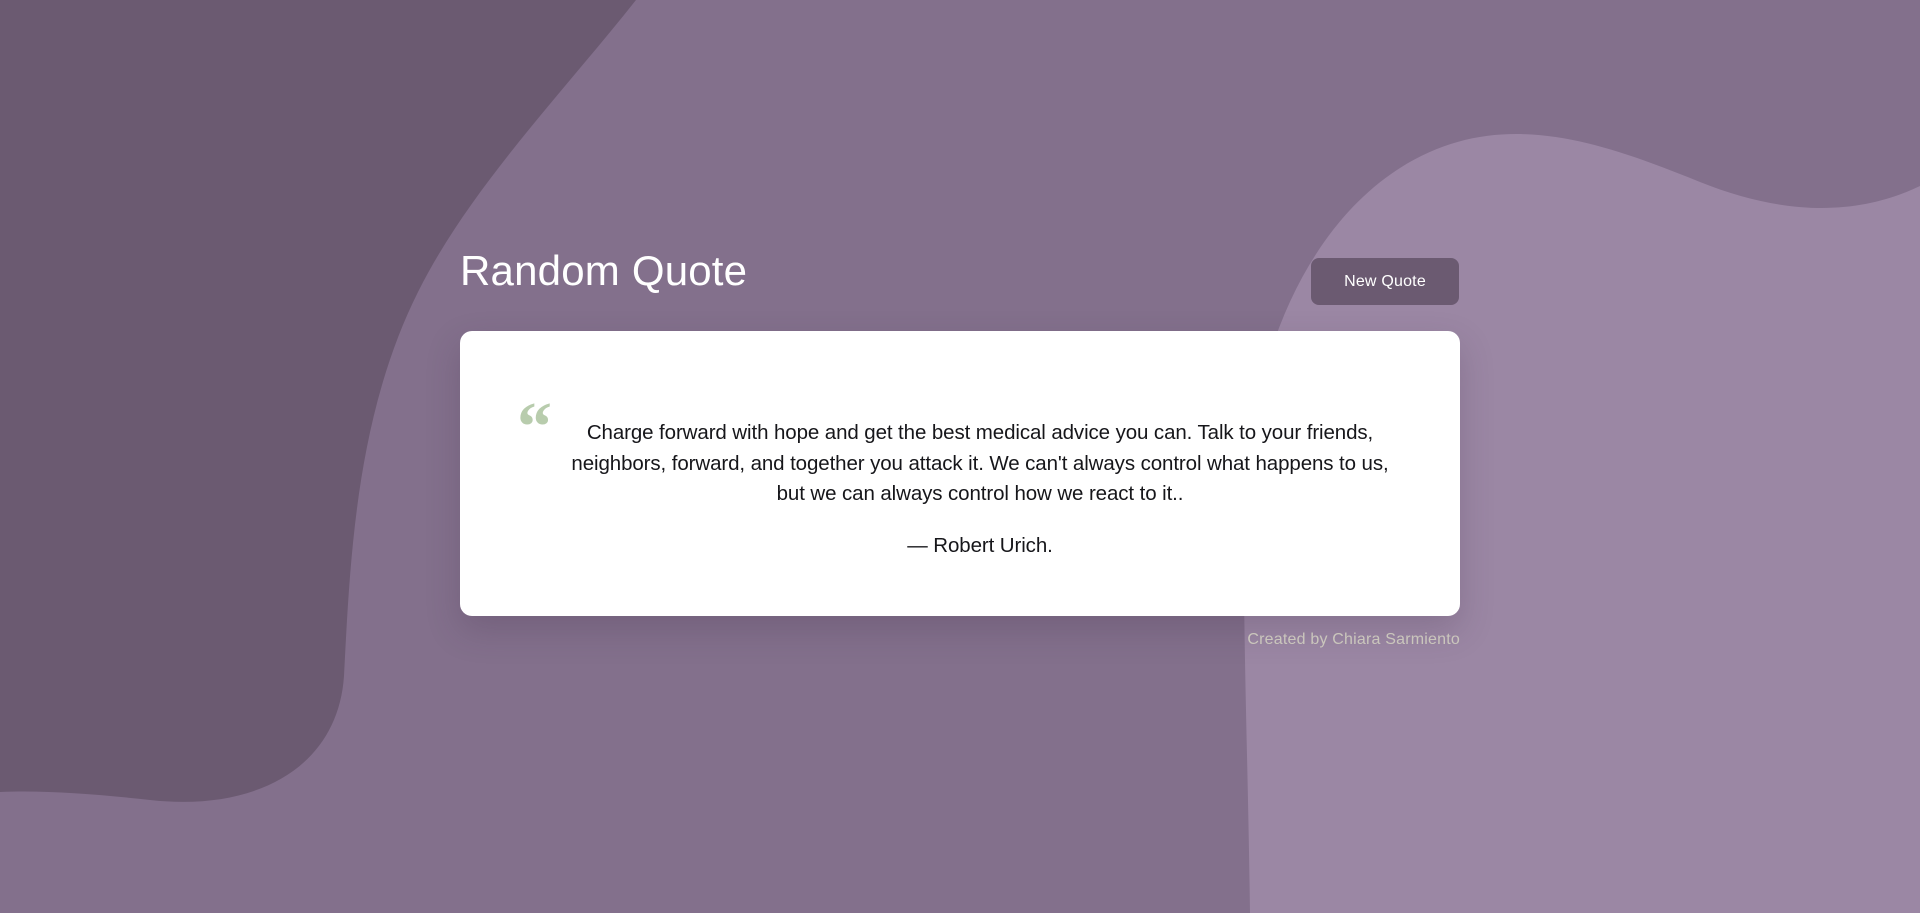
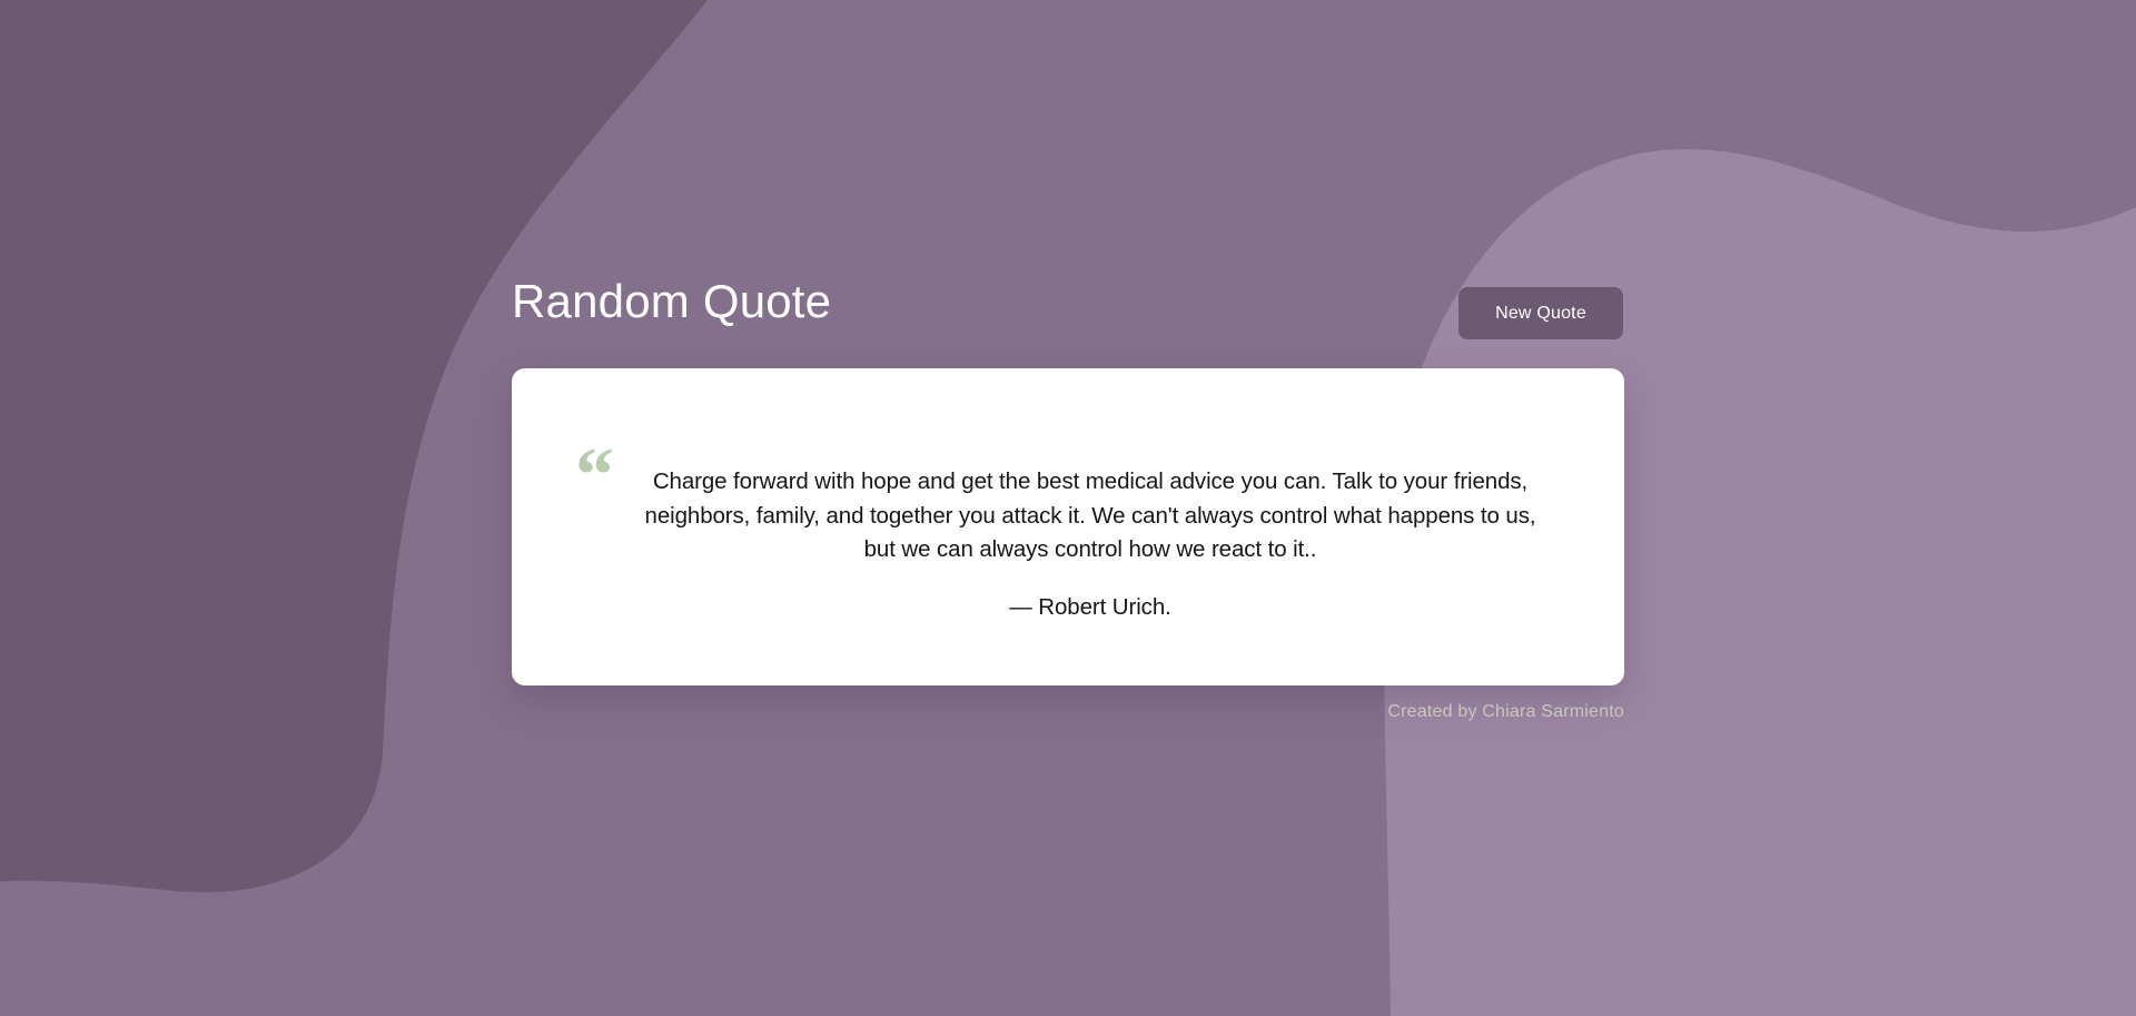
  Random Quote
  New Quote
  “
- Charge forward with hope and get the best medical advice you can. Talk to your friends, neighbors, forward, and together you attack it. We can't always control what happens to us, but we can always control how we react to it..
+ Charge forward with hope and get the best medical advice you can. Talk to your friends, neighbors, family, and together you attack it. We can't always control what happens to us, but we can always control how we react to it..
  — Robert Urich.
  Created by Chiara Sarmiento
